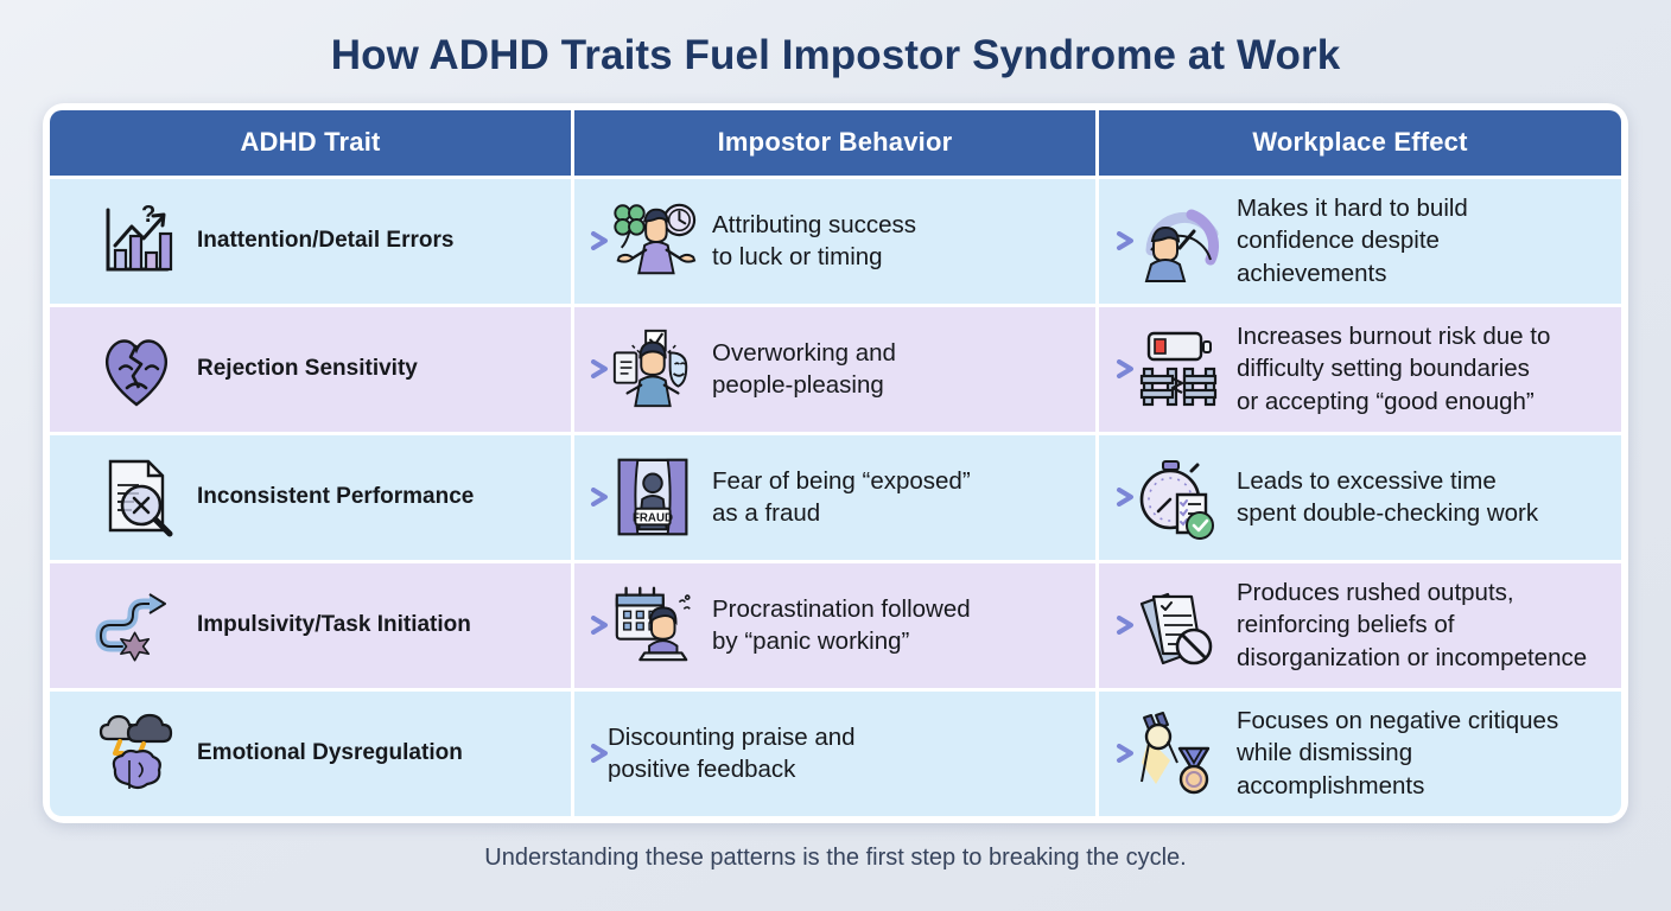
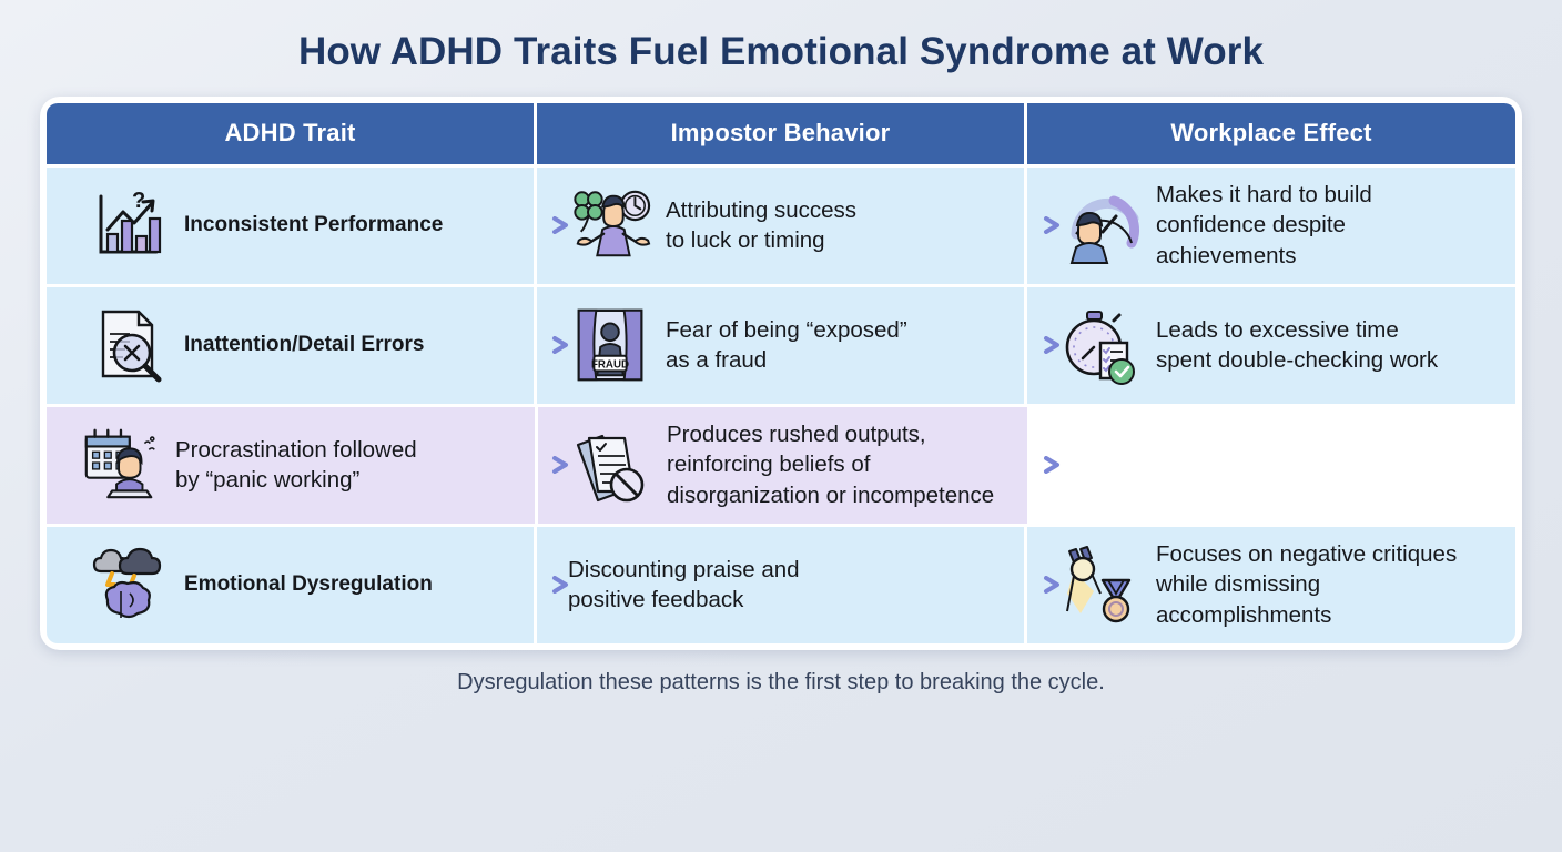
- How ADHD Traits Fuel Impostor Syndrome at Work
+ How ADHD Traits Fuel Emotional Syndrome at Work
  ADHD Trait
  Impostor Behavior
  Workplace Effect
  ?
- Inattention/Detail Errors
+ Inconsistent Performance
  Attributing success
  to luck or timing
  Makes it hard to build
  confidence despite
  achievements
- Rejection Sensitivity
- Overworking and
- people-pleasing
- Increases burnout risk due to
- difficulty setting boundaries
- or accepting “good enough”
- Inconsistent Performance
+ Inattention/Detail Errors
  FRAUD
  Fear of being “exposed”
  as a fraud
  Leads to excessive time
  spent double-checking work
- Impulsivity/Task Initiation
  Procrastination followed
  by “panic working”
  Produces rushed outputs,
  reinforcing beliefs of
  disorganization or incompetence
  Emotional Dysregulation
  Discounting praise and
  positive feedback
  Focuses on negative critiques
  while dismissing
  accomplishments
- Understanding these patterns is the first step to breaking the cycle.
+ Dysregulation these patterns is the first step to breaking the cycle.
